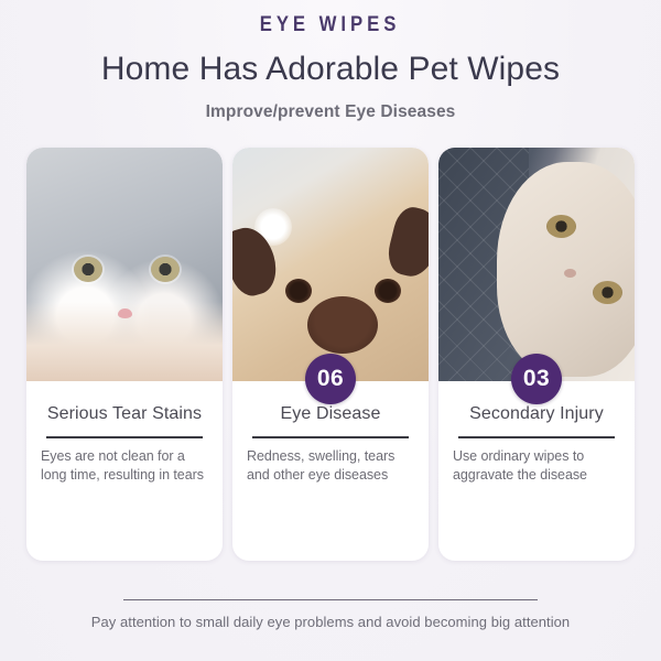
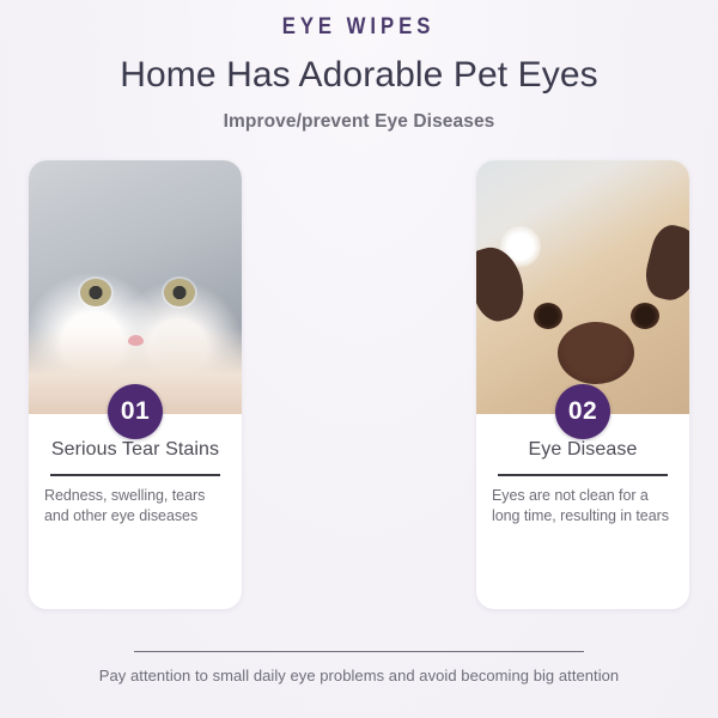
  EYE WIPES
- Home Has Adorable Pet Wipes
+ Home Has Adorable Pet Eyes
  Improve/prevent Eye Diseases
+ 01
  Serious Tear Stains
- Eyes are not clean for a long time, resulting in tears
+ Redness, swelling, tears and other eye diseases
- 06
+ 02
  Eye Disease
- Redness, swelling, tears and other eye diseases
+ Eyes are not clean for a long time, resulting in tears
- 03
- Secondary Injury
- Use ordinary wipes to aggravate the disease
  Pay attention to small daily eye problems and avoid becoming big attention
